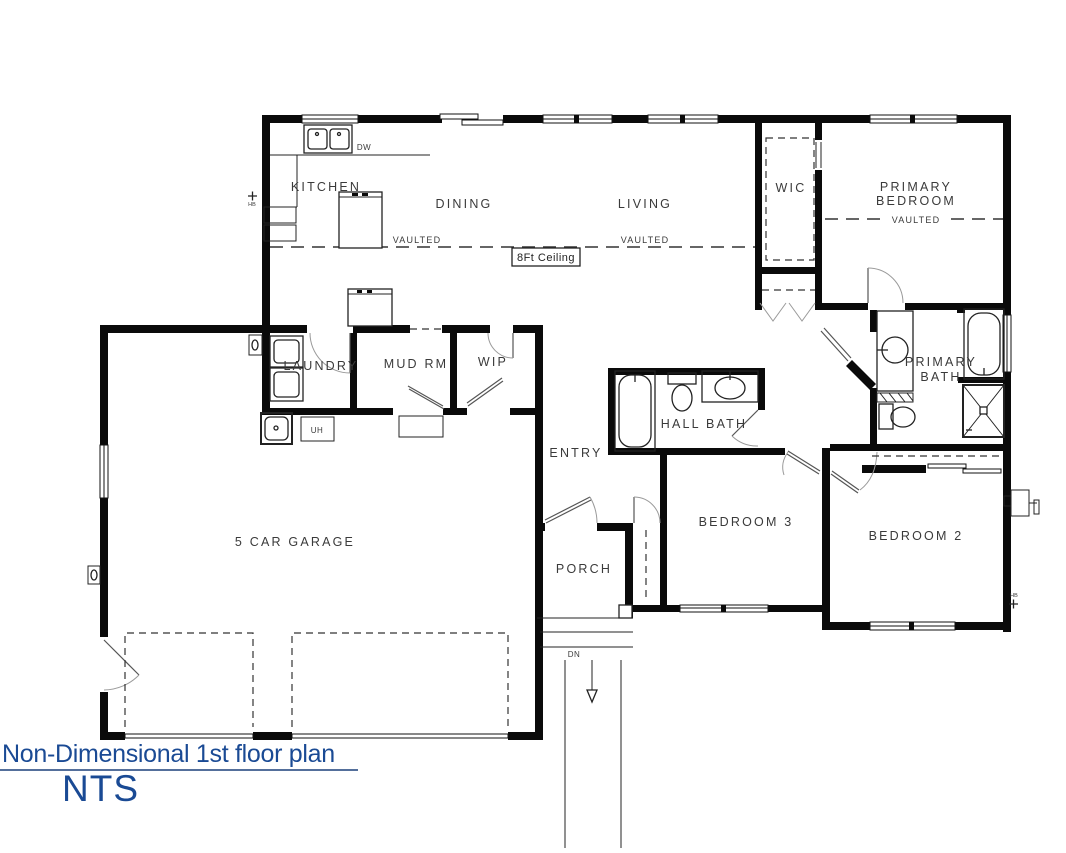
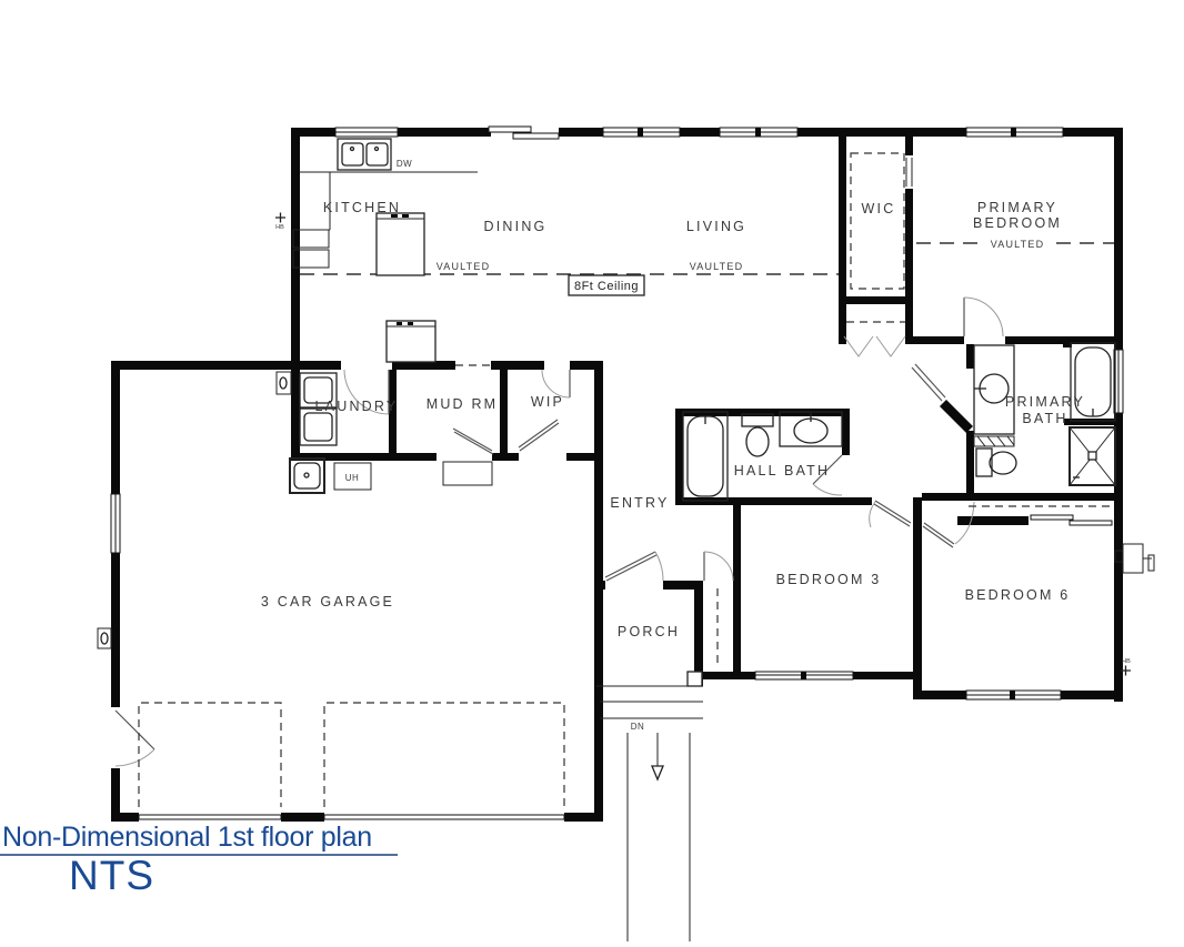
  KITCHEN
  DINING
  LIVING
  WIC
  PRIMARY
  BEDROOM
  LAUNDRY
  MUD RM
  WIP
  ENTRY
  HALL BATH
  PRIMARY
  BATH
  BEDROOM 3
- BEDROOM 2
+ BEDROOM 6
- 5 CAR GARAGE
+ 3 CAR GARAGE
  PORCH
  VAULTED
  VAULTED
  VAULTED
  8Ft Ceiling
  DW
  UH
  DN
  Non-Dimensional 1st floor plan
  NTS
